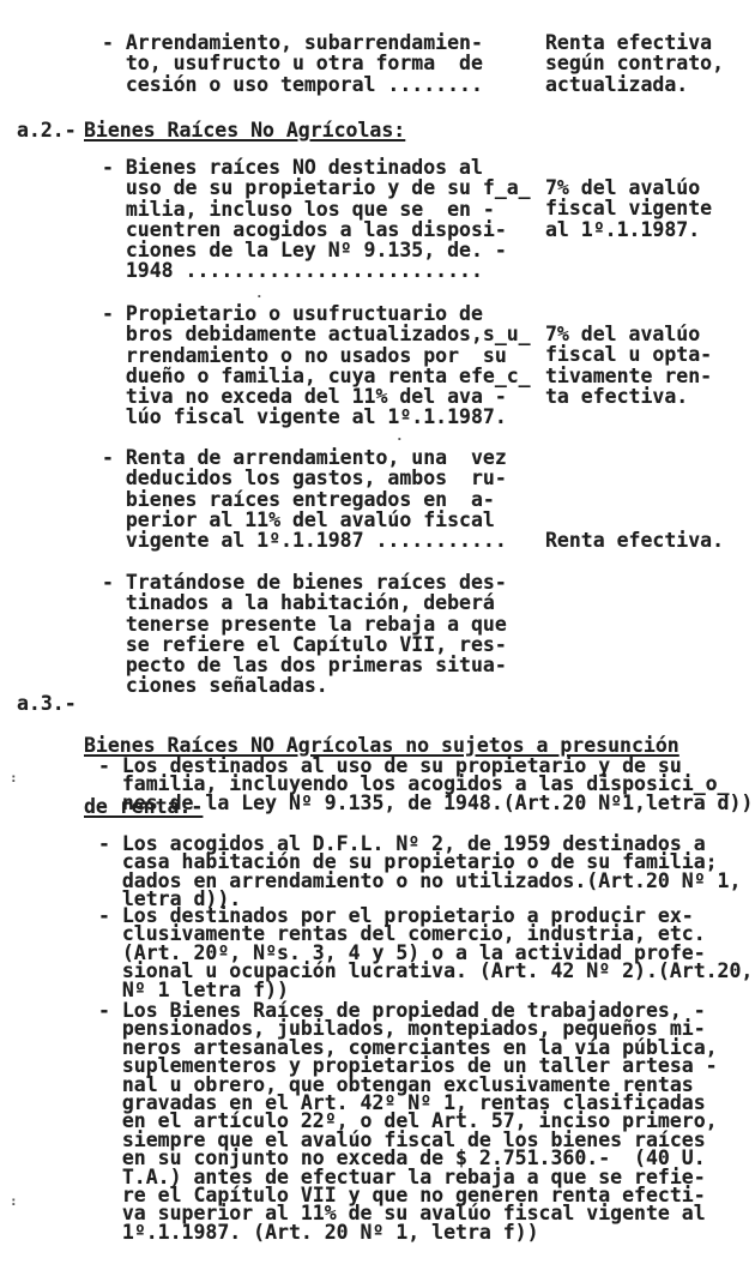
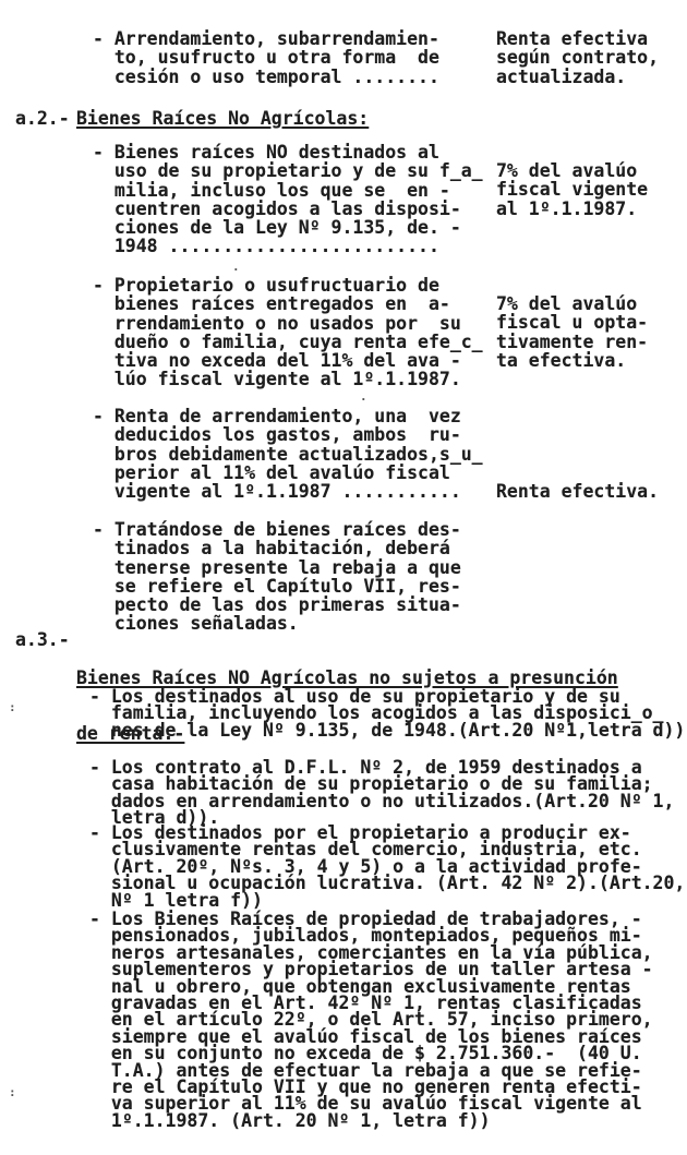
  - Arrendamiento, subarrendamien-
  to, usufructo u otra forma de
  cesión o uso temporal ........
  Renta efectiva
  según contrato,
  actualizada.
  a.2.-
  Bienes Raíces No Agrícolas:
  - Bienes raíces NO destinados al
  uso de su propietario y de su f̲a̲
  milia, incluso los que se en -
  cuentren acogidos a las disposi-
  ciones de la Ley Nº 9.135, de. -
  1948 .........................
  7% del avalúo
  fiscal vigente
  al 1º.1.1987.
  - Propietario o usufructuario de
- bros debidamente actualizados,s̲u̲
+ bienes raíces entregados en a-
  rrendamiento o no usados por su
  dueño o familia, cuya renta efe̲c̲
  tiva no exceda del 11% del ava -
  lúo fiscal vigente al 1º.1.1987.
  7% del avalúo
  fiscal u opta-
  tivamente ren-
  ta efectiva.
  - Renta de arrendamiento, una vez
  deducidos los gastos, ambos ru-
- bienes raíces entregados en a-
+ bros debidamente actualizados,s̲u̲
  perior al 11% del avalúo fiscal
  vigente al 1º.1.1987 ...........
  Renta efectiva.
  - Tratándose de bienes raíces des-
  tinados a la habitación, deberá
  tenerse presente la rebaja a que
  se refiere el Capítulo VII, res-
  pecto de las dos primeras situa-
  ciones señaladas.
  a.3.-
  Bienes Raíces NO Agrícolas no sujetos a presunción
  de renta.-
  - Los destinados al uso de su propietario y de su
  familia, incluyendo los acogidos a las disposici̲o̲
  nes de la Ley Nº 9.135, de 1948.(Art.20 Nº1,letra d))
- - Los acogidos al D.F.L. Nº 2, de 1959 destinados a
+ - Los contrato al D.F.L. Nº 2, de 1959 destinados a
  casa habitación de su propietario o de su familia;
  dados en arrendamiento o no utilizados.(Art.20 Nº 1,
  letra d)).
  - Los destinados por el propietario a producir ex-
  clusivamente rentas del comercio, industria, etc.
  (Art. 20º, Nºs. 3, 4 y 5) o a la actividad profe-
  sional u ocupación lucrativa. (Art. 42 Nº 2).(Art.20,
  Nº 1 letra f))
  - Los Bienes Raíces de propiedad de trabajadores, -
  pensionados, jubilados, montepiados, pequeños mi-
  neros artesanales, comerciantes en la vía pública,
  suplementeros y propietarios de un taller artesa -
  nal u obrero, que obtengan exclusivamente rentas
  gravadas en el Art. 42º Nº 1, rentas clasificadas
  en el artículo 22º, o del Art. 57, inciso primero,
  siempre que el avalúo fiscal de los bienes raíces
  en su conjunto no exceda de $ 2.751.360.- (40 U.
  T.A.) antes de efectuar la rebaja a que se refie-
  re el Capítulo VII y que no generen renta efecti-
  va superior al 11% de su avalúo fiscal vigente al
  1º.1.1987. (Art. 20 Nº 1, letra f))
  :
  :
  .
  .
